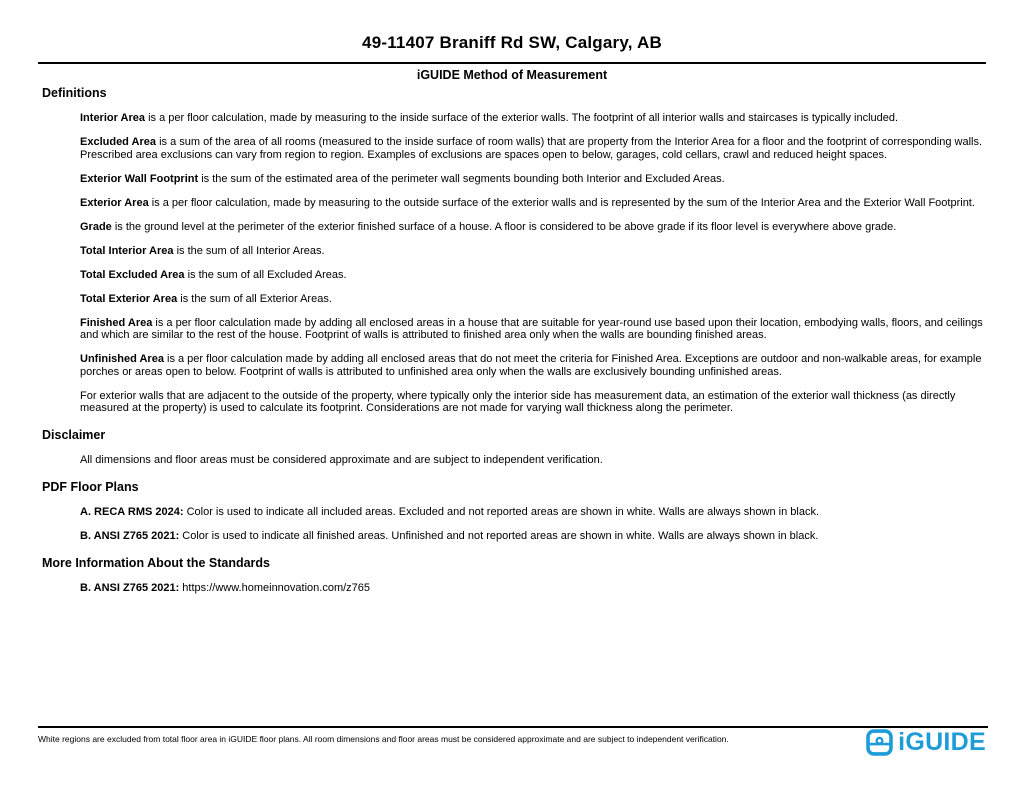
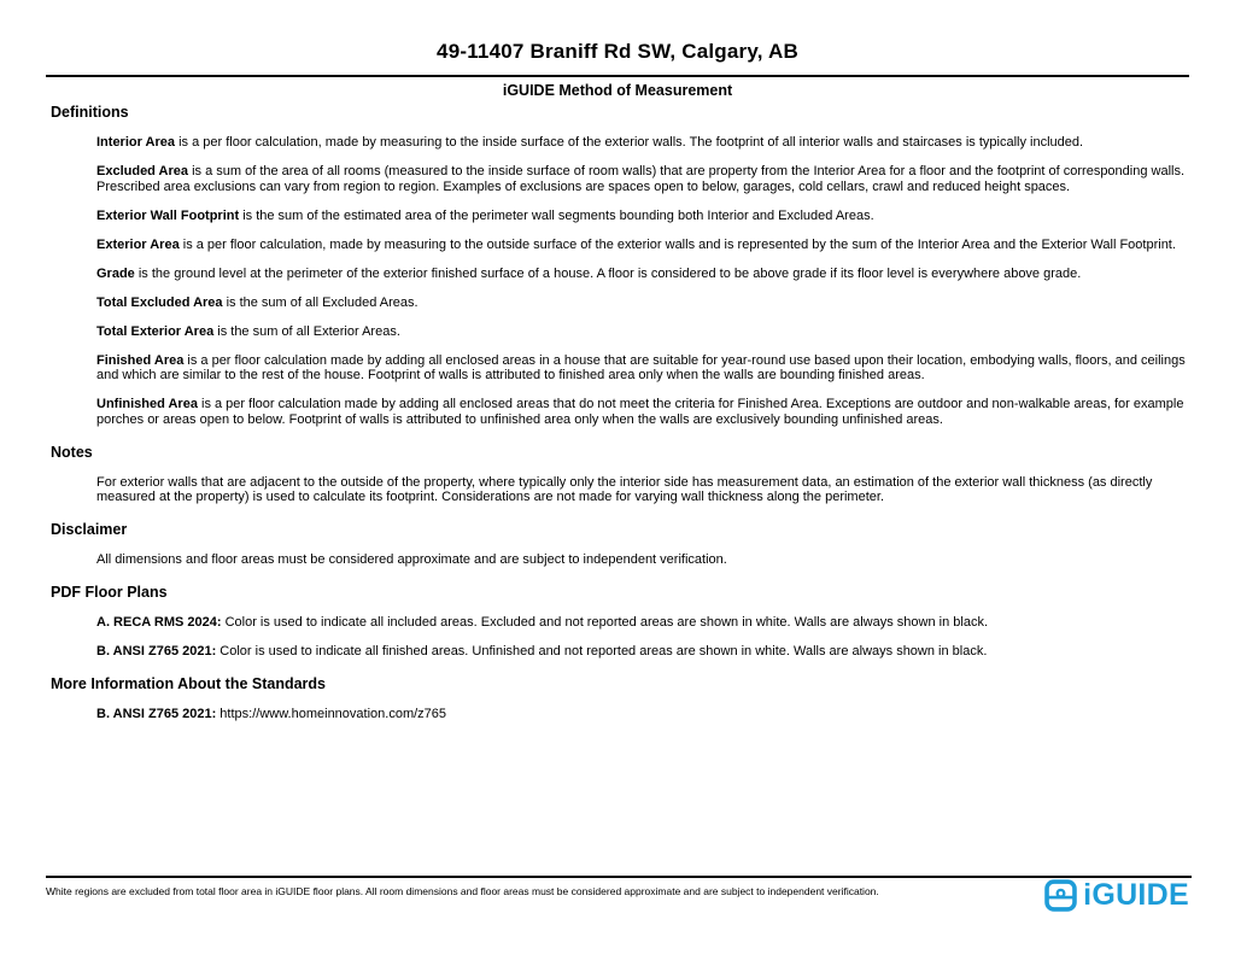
  49-11407 Braniff Rd SW, Calgary, AB
  iGUIDE Method of Measurement
  Definitions
  Interior Area is a per floor calculation, made by measuring to the inside surface of the exterior walls. The footprint of all interior walls and staircases is typically included.
  Excluded Area is a sum of the area of all rooms (measured to the inside surface of room walls) that are property from the Interior Area for a floor and the footprint of corresponding walls. Prescribed area exclusions can vary from region to region. Examples of exclusions are spaces open to below, garages, cold cellars, crawl and reduced height spaces.
  Exterior Wall Footprint is the sum of the estimated area of the perimeter wall segments bounding both Interior and Excluded Areas.
  Exterior Area is a per floor calculation, made by measuring to the outside surface of the exterior walls and is represented by the sum of the Interior Area and the Exterior Wall Footprint.
  Grade is the ground level at the perimeter of the exterior finished surface of a house. A floor is considered to be above grade if its floor level is everywhere above grade.
- Total Interior Area is the sum of all Interior Areas.
  Total Excluded Area is the sum of all Excluded Areas.
  Total Exterior Area is the sum of all Exterior Areas.
  Finished Area is a per floor calculation made by adding all enclosed areas in a house that are suitable for year-round use based upon their location, embodying walls, floors, and ceilings and which are similar to the rest of the house. Footprint of walls is attributed to finished area only when the walls are bounding finished areas.
  Unfinished Area is a per floor calculation made by adding all enclosed areas that do not meet the criteria for Finished Area. Exceptions are outdoor and non-walkable areas, for example porches or areas open to below. Footprint of walls is attributed to unfinished area only when the walls are exclusively bounding unfinished areas.
+ Notes
  For exterior walls that are adjacent to the outside of the property, where typically only the interior side has measurement data, an estimation of the exterior wall thickness (as directly measured at the property) is used to calculate its footprint. Considerations are not made for varying wall thickness along the perimeter.
  Disclaimer
  All dimensions and floor areas must be considered approximate and are subject to independent verification.
  PDF Floor Plans
  A. RECA RMS 2024: Color is used to indicate all included areas. Excluded and not reported areas are shown in white. Walls are always shown in black.
  B. ANSI Z765 2021: Color is used to indicate all finished areas. Unfinished and not reported areas are shown in white. Walls are always shown in black.
  More Information About the Standards
  B. ANSI Z765 2021: https://www.homeinnovation.com/z765
  White regions are excluded from total floor area in iGUIDE floor plans. All room dimensions and floor areas must be considered approximate and are subject to independent verification.
  iGUIDE
